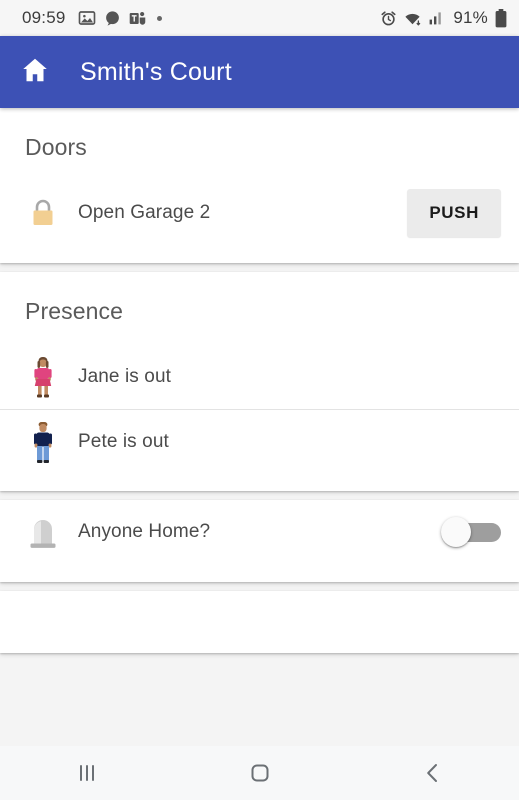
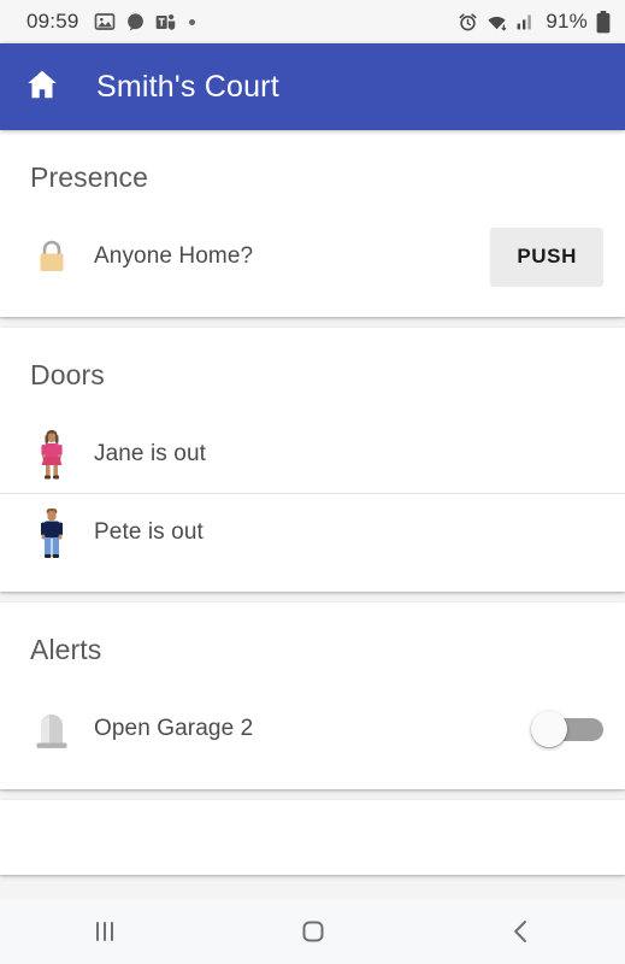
  09:59
  91%
  Smith's Court
- Doors
+ Presence
- Open Garage 2
+ Anyone Home?
  PUSH
- Presence
+ Doors
  Jane is out
  Pete is out
+ Alerts
- Anyone Home?
+ Open Garage 2
